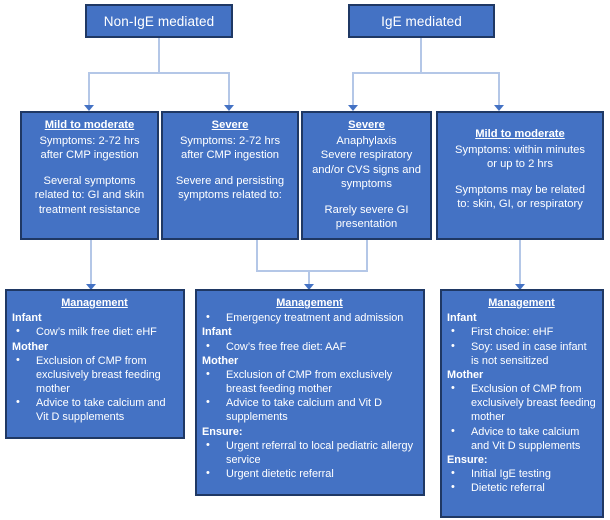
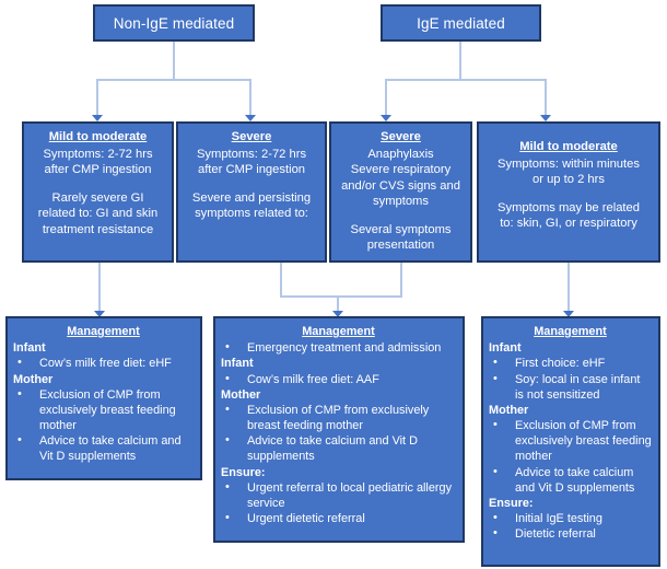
  Non-IgE mediated
  IgE mediated
  Mild to moderate
  Symptoms: 2-72 hrs
  after CMP ingestion
- Several symptoms
+ Rarely severe GI
  related to: GI and skin
  treatment resistance
  Severe
  Symptoms: 2-72 hrs
  after CMP ingestion
  Severe and persisting
  symptoms related to:
  Severe
  Anaphylaxis
  Severe respiratory
  and/or CVS signs and
  symptoms
- Rarely severe GI
+ Several symptoms
  presentation
  Mild to moderate
  Symptoms: within minutes
  or up to 2 hrs
  Symptoms may be related
  to: skin, GI, or respiratory
  Management
  Infant
  Cow’s milk free diet: eHF
  Mother
  Exclusion of CMP from exclusively breast feeding mother
  Advice to take calcium and Vit D supplements
  Management
  Emergency treatment and admission
  Infant
- Cow’s free free diet: AAF
+ Cow’s milk free diet: AAF
  Mother
  Exclusion of CMP from exclusively breast feeding mother
  Advice to take calcium and Vit D supplements
  Ensure:
  Urgent referral to local pediatric allergy service
  Urgent dietetic referral
  Management
  Infant
  First choice: eHF
- Soy: used in case infant is not sensitized
+ Soy: local in case infant is not sensitized
  Mother
  Exclusion of CMP from exclusively breast feeding mother
  Advice to take calcium and Vit D supplements
  Ensure:
  Initial IgE testing
  Dietetic referral
